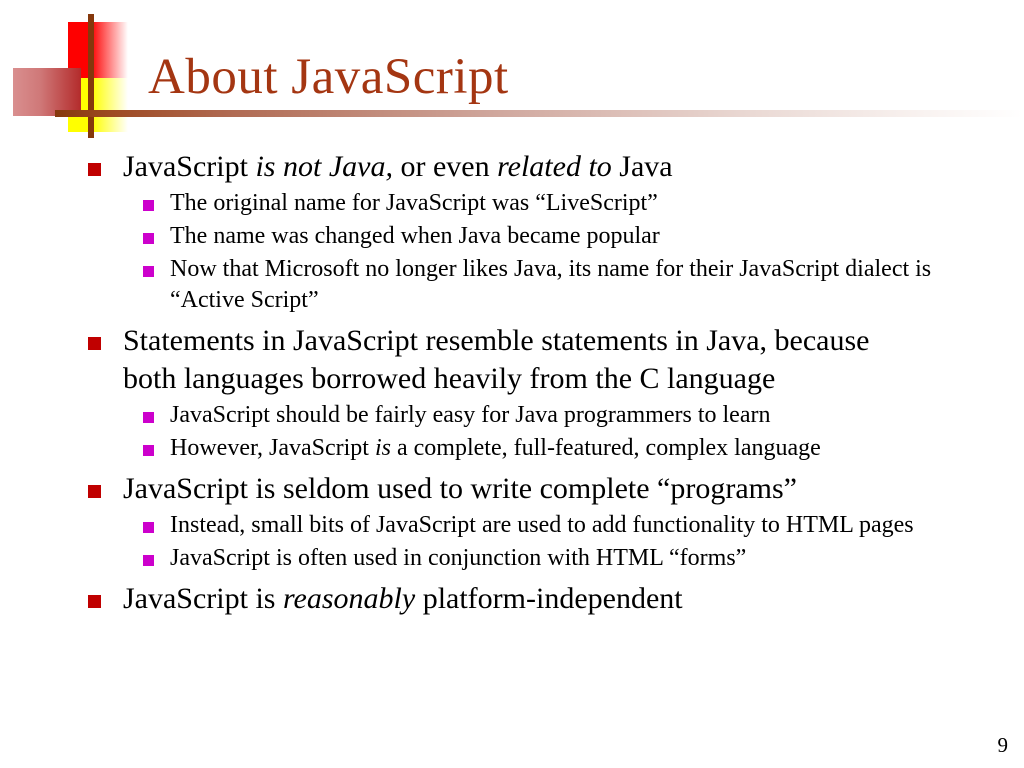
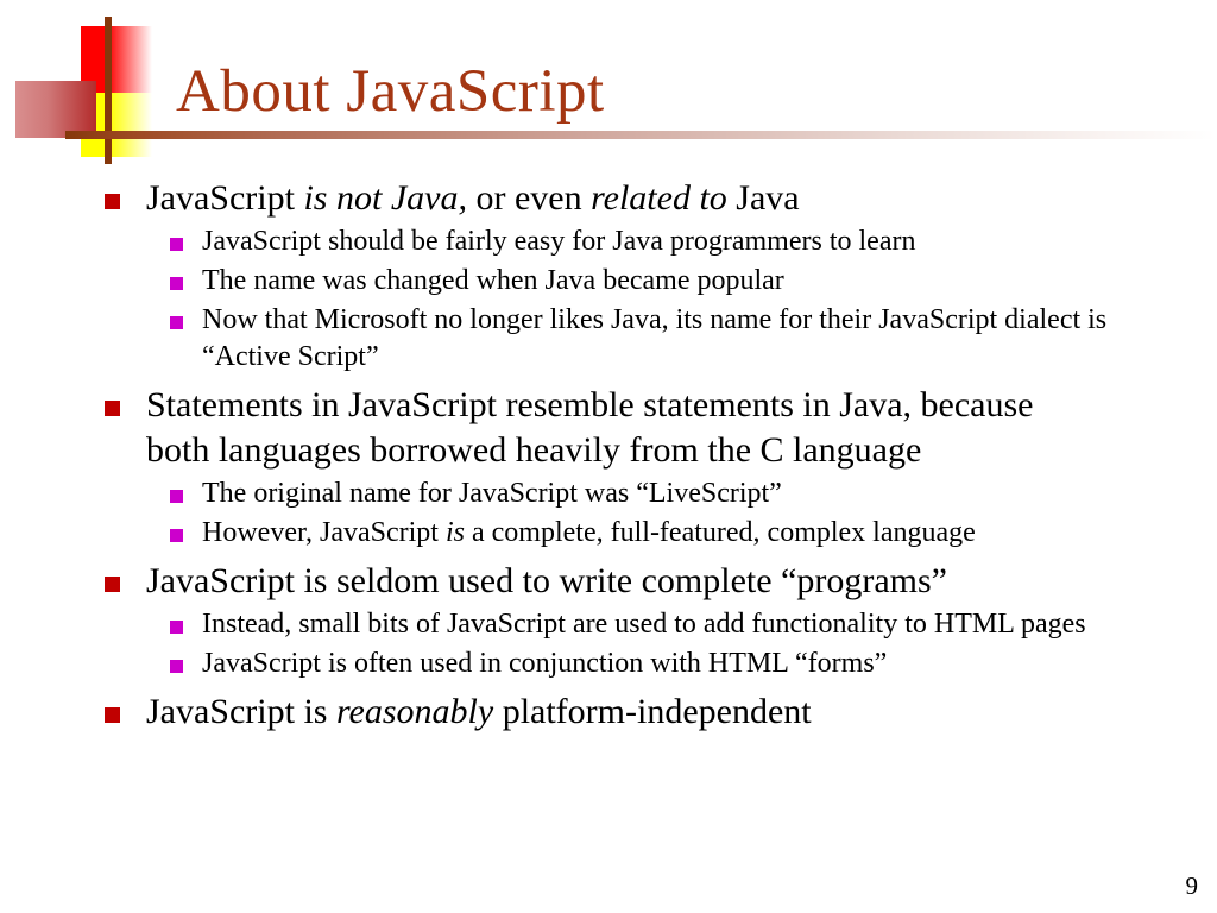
  About JavaScript
  JavaScript is not Java, or even related to Java
- The original name for JavaScript was “LiveScript”
+ JavaScript should be fairly easy for Java programmers to learn
  The name was changed when Java became popular
  Now that Microsoft no longer likes Java, its name for their JavaScript dialect is “Active Script”
  Statements in JavaScript resemble statements in Java, because both languages borrowed heavily from the C language
- JavaScript should be fairly easy for Java programmers to learn
+ The original name for JavaScript was “LiveScript”
  However, JavaScript is a complete, full-featured, complex language
  JavaScript is seldom used to write complete “programs”
  Instead, small bits of JavaScript are used to add functionality to HTML pages
  JavaScript is often used in conjunction with HTML “forms”
  JavaScript is reasonably platform-independent
  9
